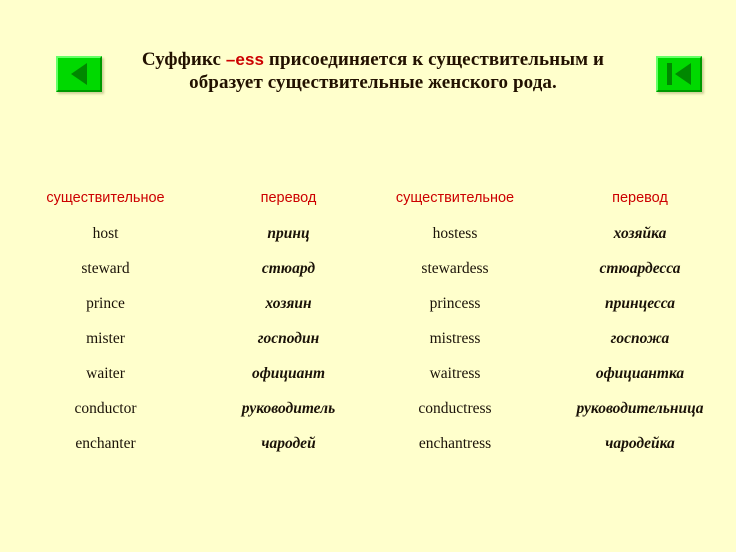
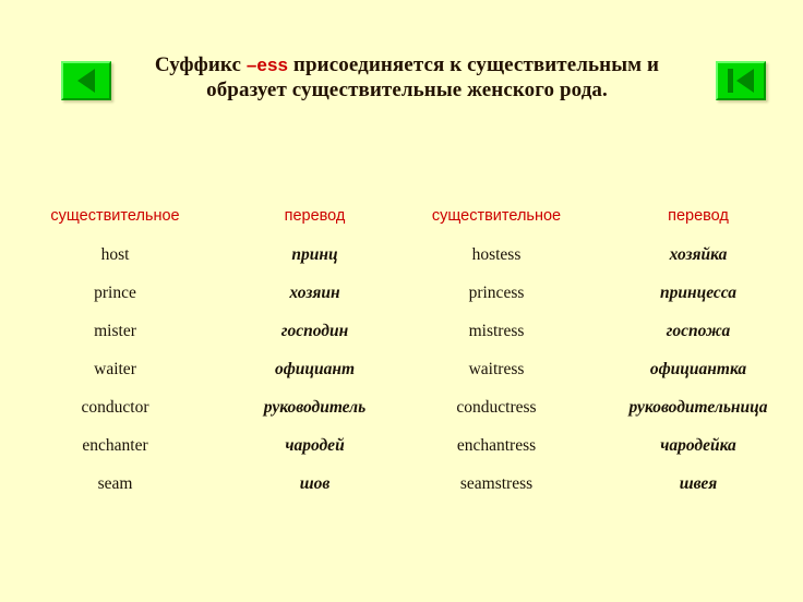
  Суффикс –ess присоединяется к существительным и
  образует существительные женского рода.
  существительное	перевод	существительное	перевод
  host	принц	hostess	хозяйка
- steward	стюард	stewardess	стюардесса
  prince	хозяин	princess	принцесса
  mister	господин	mistress	госпожа
  waiter	официант	waitress	официантка
  conductor	руководитель	conductress	руководительница
  enchanter	чародей	enchantress	чародейка
+ seam	шов	seamstress	швея
